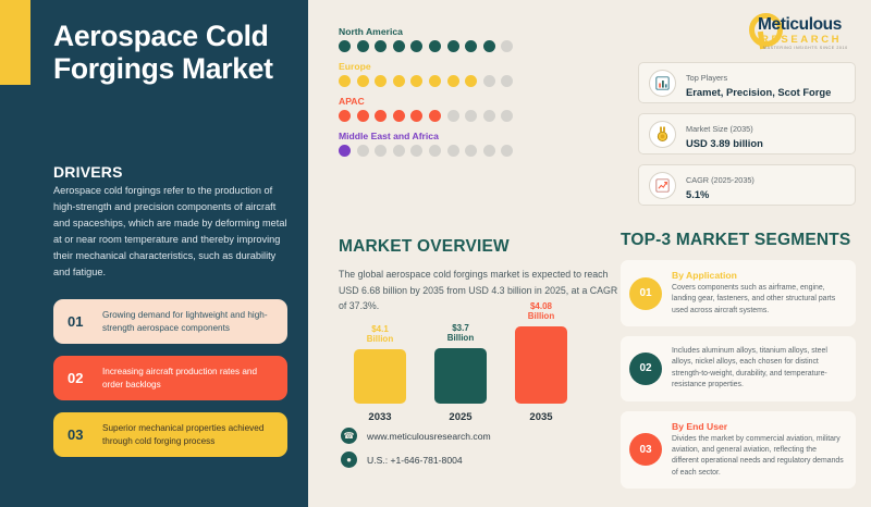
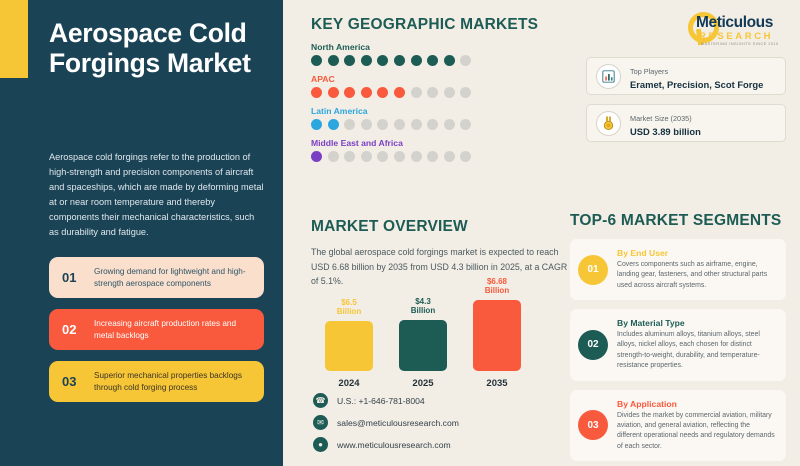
  Aerospace Cold Forgings Market
- DRIVERS
- Aerospace cold forgings refer to the production of high-strength and precision components of aircraft and spaceships, which are made by deforming metal at or near room temperature and thereby improving their mechanical characteristics, such as durability and fatigue.
+ Aerospace cold forgings refer to the production of high-strength and precision components of aircraft and spaceships, which are made by deforming metal at or near room temperature and thereby components their mechanical characteristics, such as durability and fatigue.
  01
  Growing demand for lightweight and high-strength aerospace components
  02
- Increasing aircraft production rates and order backlogs
+ Increasing aircraft production rates and metal backlogs
  03
- Superior mechanical properties achieved through cold forging process
+ Superior mechanical properties backlogs through cold forging process
  Meticulous
  RESEARCH
+ KEY GEOGRAPHIC MARKETS
  North America
- Europe
  APAC
+ Latin America
  Middle East and Africa
  MARKET OVERVIEW
- The global aerospace cold forgings market is expected to reach USD 6.68 billion by 2035 from USD 4.3 billion in 2025, at a CAGR of 37.3%.
+ The global aerospace cold forgings market is expected to reach USD 6.68 billion by 2035 from USD 4.3 billion in 2025, at a CAGR of 5.1%.
- $4.1
+ $6.5
  Billion
- $3.7
+ $4.3
  Billion
- $4.08
+ $6.68
  Billion
- 2033
+ 2024
  2025
  2035
  ☎
- www.meticulousresearch.com
+ U.S.: +1-646-781-8004
+ ✉
+ sales@meticulousresearch.com
  ●
- U.S.: +1-646-781-8004
+ www.meticulousresearch.com
  Top Players
  Eramet, Precision, Scot Forge
  Market Size (2035)
  USD 3.89 billion
- CAGR (2025-2035)
- 5.1%
- TOP-3 MARKET SEGMENTS
+ TOP-6 MARKET SEGMENTS
  01
- By Application
+ By End User
  02
+ By Material Type
  03
- By End User
+ By Application
